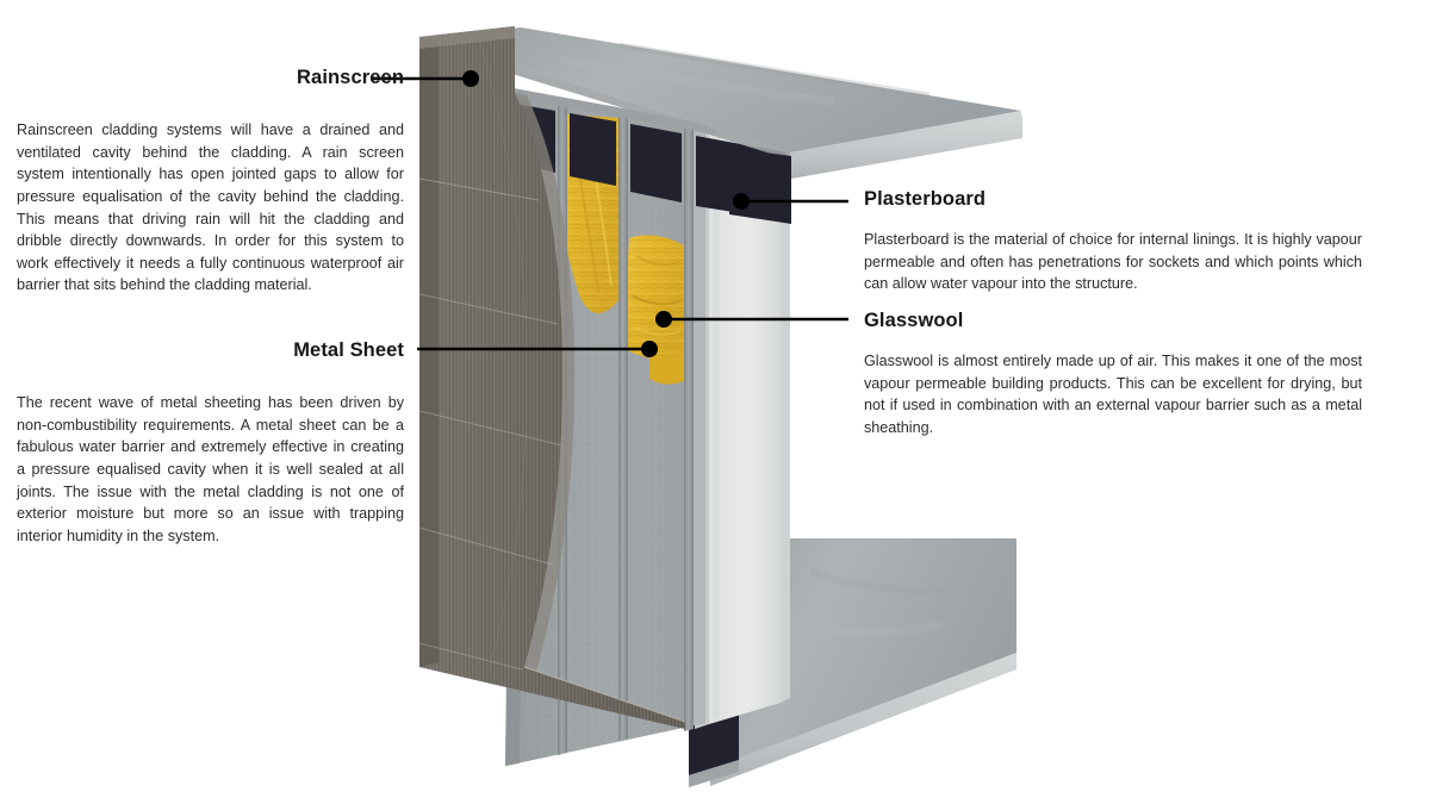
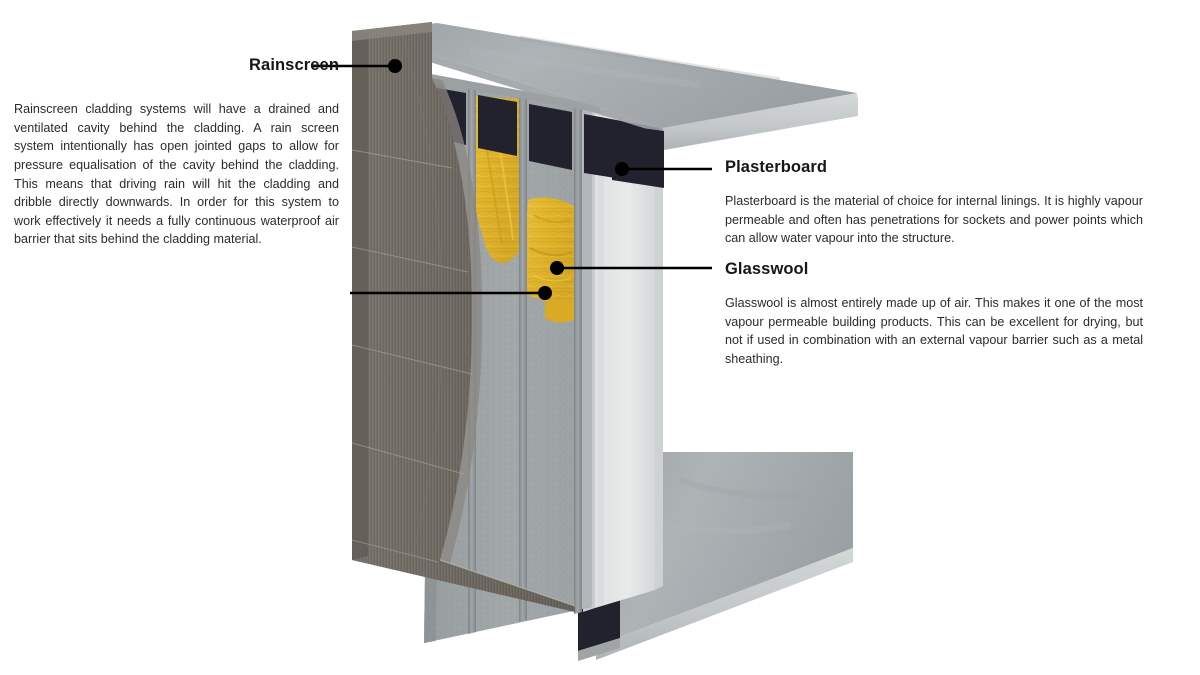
  Rainscreen
  Rainscreen cladding systems will have a drained and ventilated cavity behind the cladding. A rain screen system intentionally has open jointed gaps to allow for pressure equalisation of the cavity behind the cladding. This means that driving rain will hit the cladding and dribble directly downwards. In order for this system to work effectively it needs a fully continuous waterproof air barrier that sits behind the cladding material.
- Metal Sheet
- The recent wave of metal sheeting has been driven by non-combustibility requirements. A metal sheet can be a fabulous water barrier and extremely effective in creating a pressure equalised cavity when it is well sealed at all joints. The issue with the metal cladding is not one of exterior moisture but more so an issue with trapping interior humidity in the system.
  Plasterboard
- Plasterboard is the material of choice for internal linings. It is highly vapour permeable and often has penetrations for sockets and which points which can allow water vapour into the structure.
+ Plasterboard is the material of choice for internal linings. It is highly vapour permeable and often has penetrations for sockets and power points which can allow water vapour into the structure.
  Glasswool
  Glasswool is almost entirely made up of air. This makes it one of the most vapour permeable building products. This can be excellent for drying, but not if used in combination with an external vapour barrier such as a metal sheathing.
